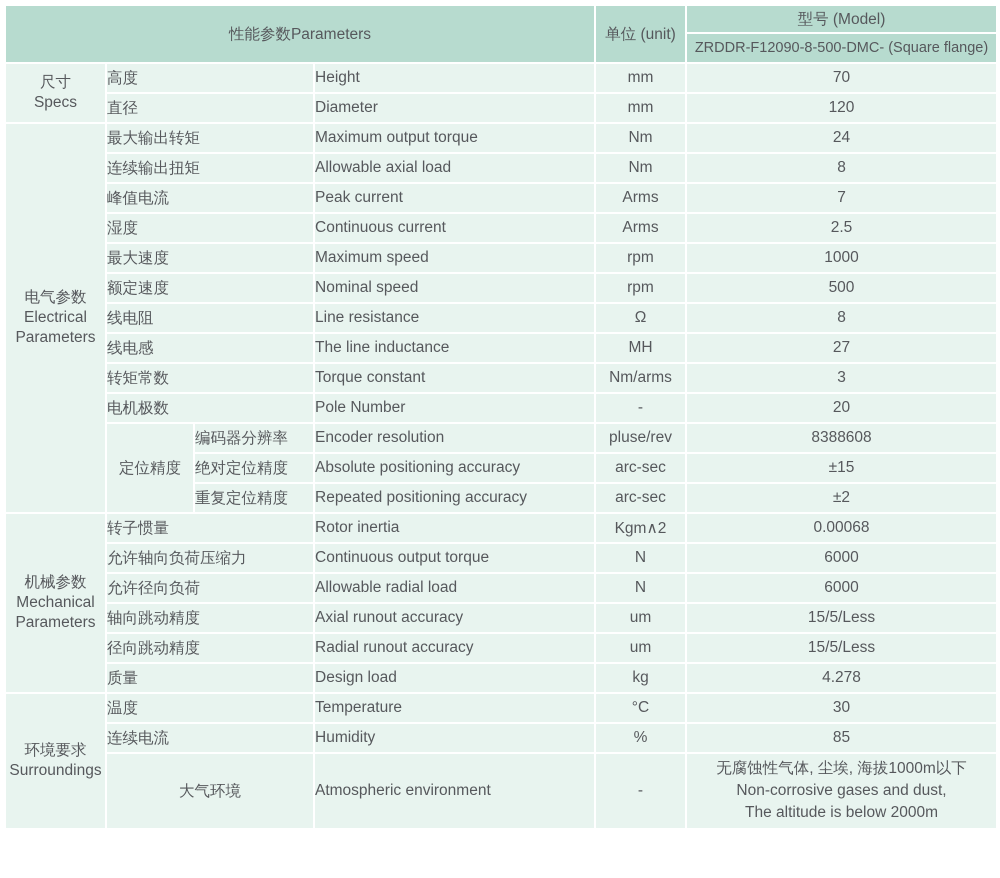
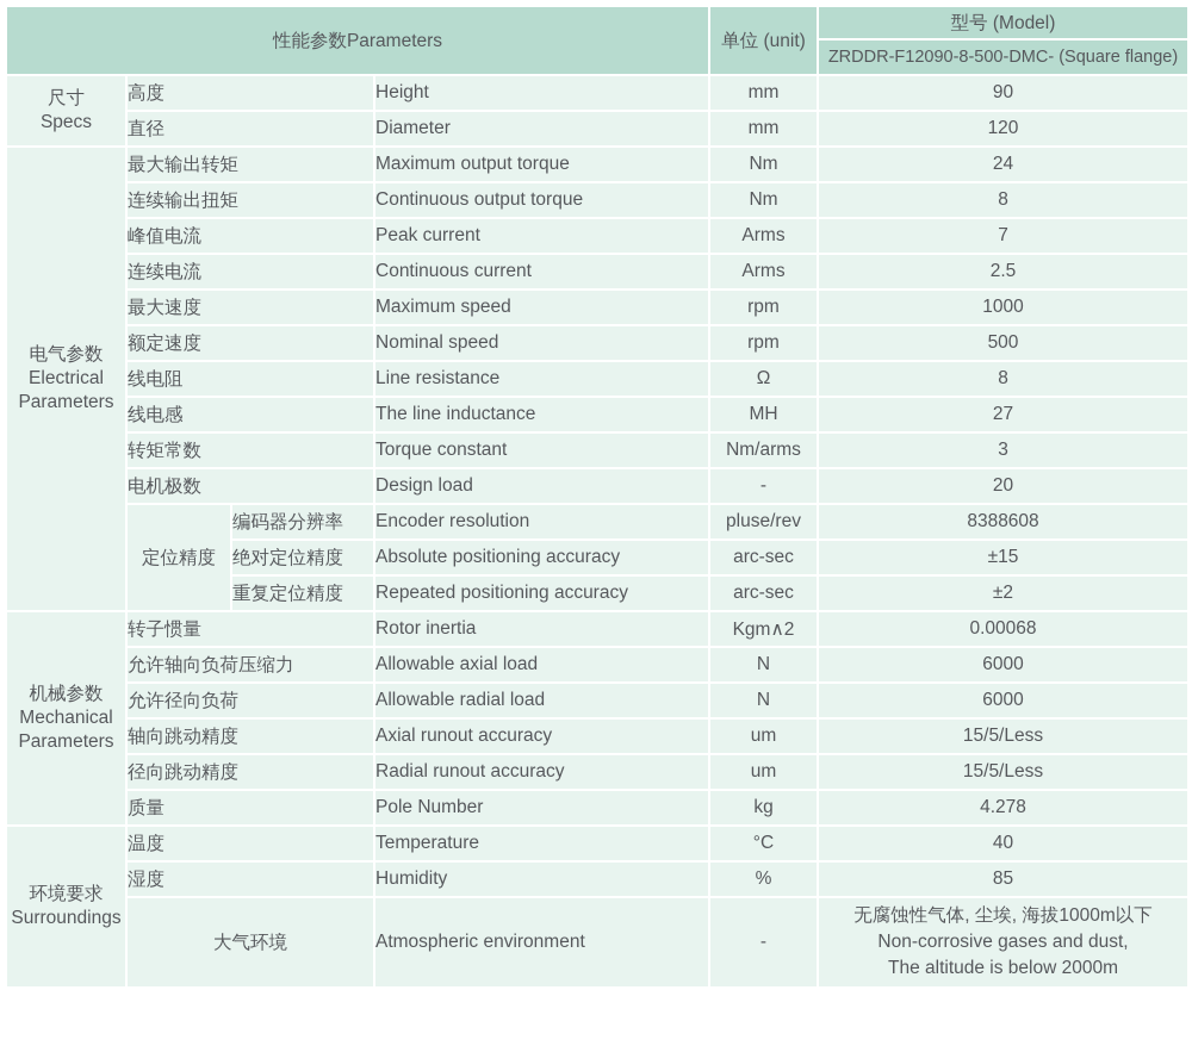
  性能参数Parameters	单位 (unit)	型号 (Model)
  ZRDDR-F12090-8-500-DMC- (Square flange)
- 尺寸Specs	高度	Height	mm	70
+ 尺寸Specs	高度	Height	mm	90
  直径	Diameter	mm	120
  电气参数ElectricalParameters	最大输出转矩	Maximum output torque	Nm	24
- 连续输出扭矩	Allowable axial load	Nm	8
+ 连续输出扭矩	Continuous output torque	Nm	8
  峰值电流	Peak current	Arms	7
- 湿度	Continuous current	Arms	2.5
+ 连续电流	Continuous current	Arms	2.5
  最大速度	Maximum speed	rpm	1000
  额定速度	Nominal speed	rpm	500
  线电阻	Line resistance	Ω	8
  线电感	The line inductance	MH	27
  转矩常数	Torque constant	Nm/arms	3
- 电机极数	Pole Number	-	20
+ 电机极数	Design load	-	20
  定位精度	编码器分辨率	Encoder resolution	pluse/rev	8388608
  绝对定位精度	Absolute positioning accuracy	arc-sec	±15
  重复定位精度	Repeated positioning accuracy	arc-sec	±2
  机械参数MechanicalParameters	转子惯量	Rotor inertia	Kgm∧2	0.00068
- 允许轴向负荷压缩力	Continuous output torque	N	6000
+ 允许轴向负荷压缩力	Allowable axial load	N	6000
  允许径向负荷	Allowable radial load	N	6000
  轴向跳动精度	Axial runout accuracy	um	15/5/Less
  径向跳动精度	Radial runout accuracy	um	15/5/Less
- 质量	Design load	kg	4.278
+ 质量	Pole Number	kg	4.278
- 环境要求Surroundings	温度	Temperature	°C	30
+ 环境要求Surroundings	温度	Temperature	°C	40
- 连续电流	Humidity	%	85
+ 湿度	Humidity	%	85
  大气环境	Atmospheric environment	-	无腐蚀性气体, 尘埃, 海拔1000m以下Non-corrosive gases and dust,The altitude is below 2000m
